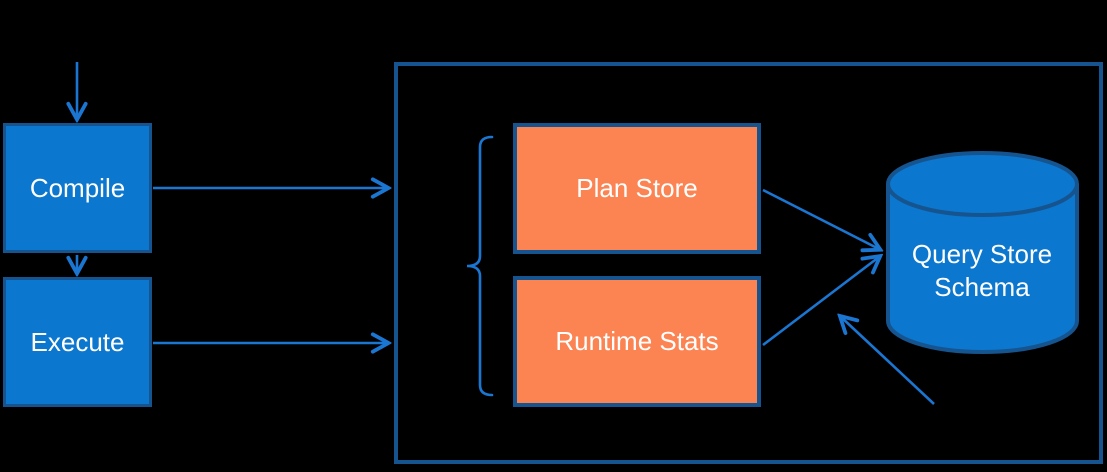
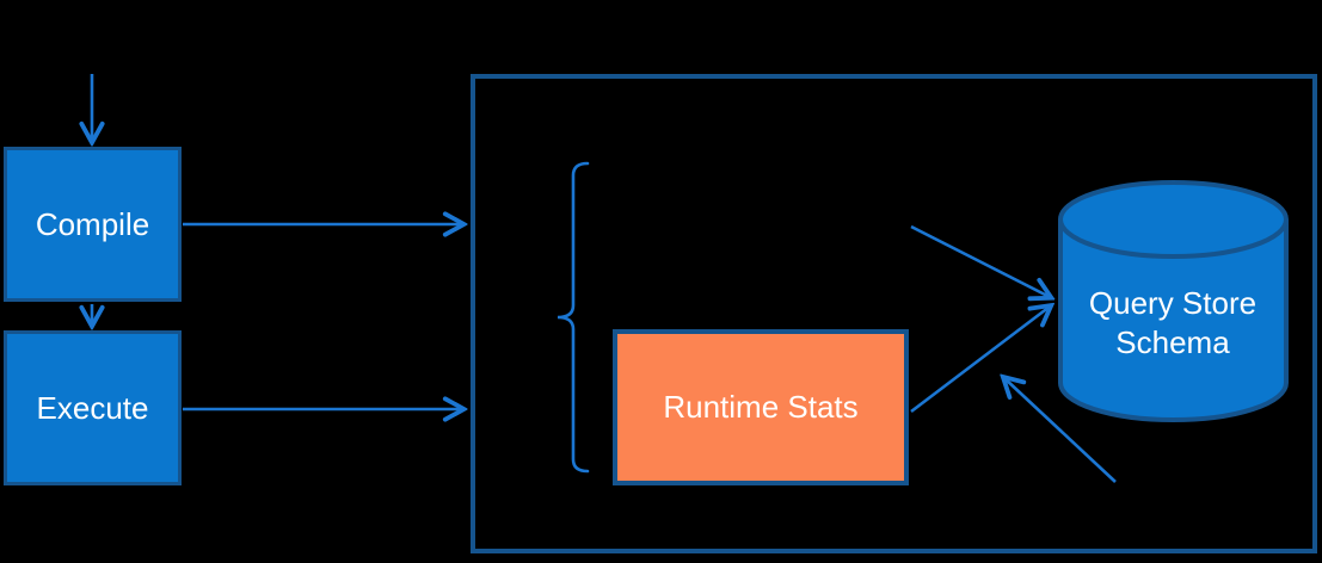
  Compile
  Execute
- Plan Store
  Runtime Stats
  Query Store
  Schema
